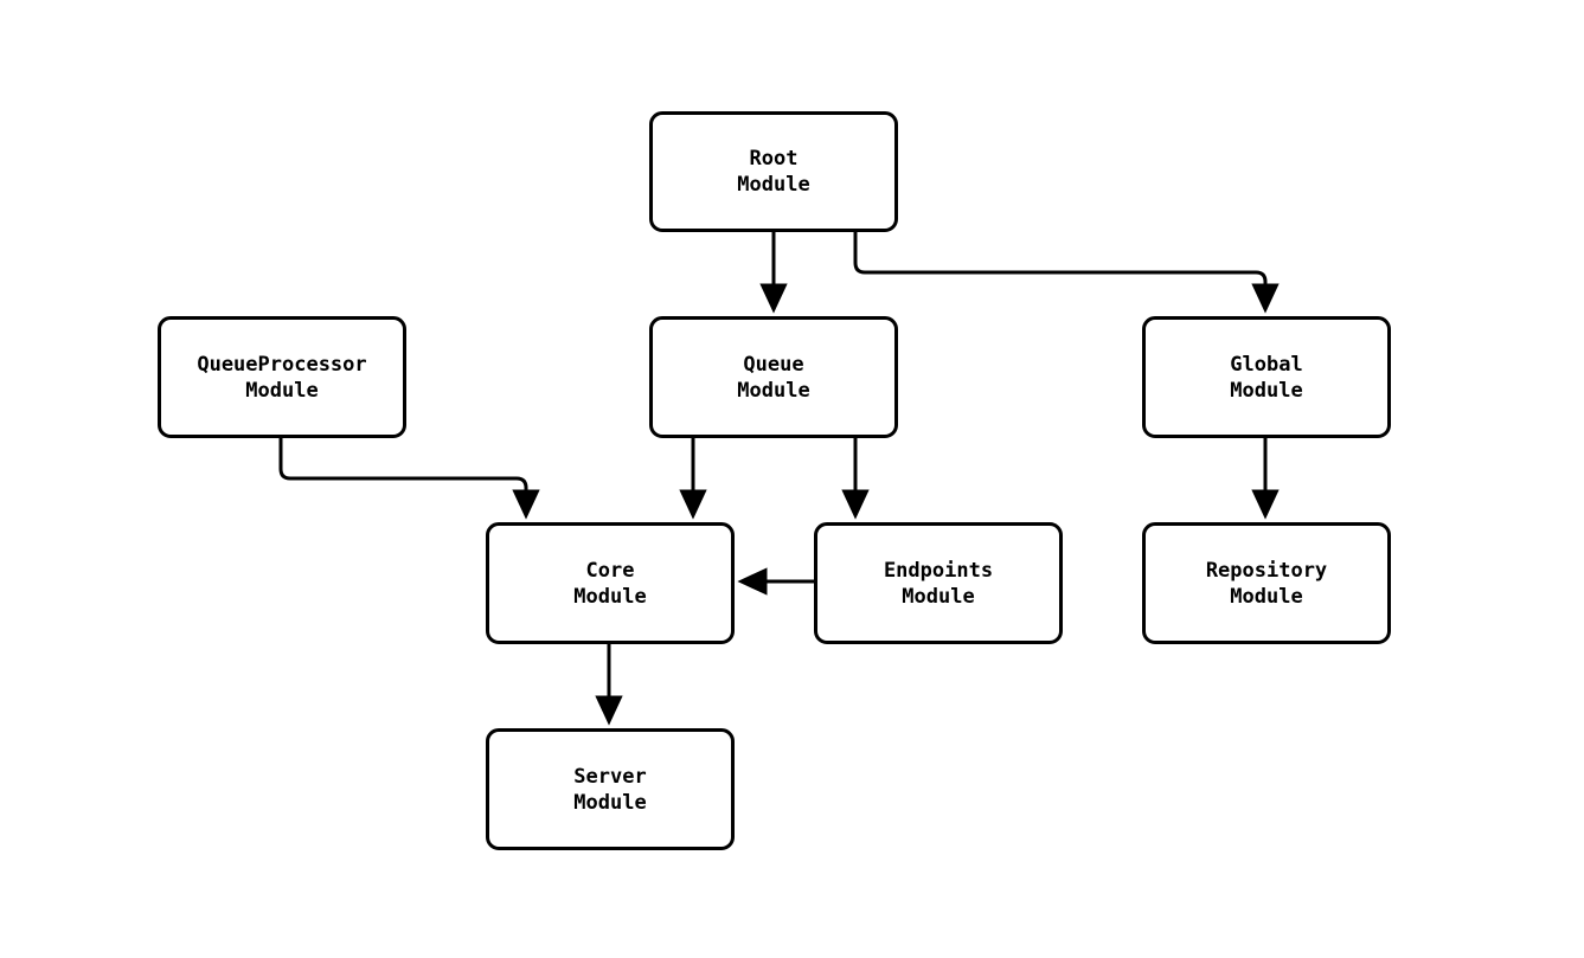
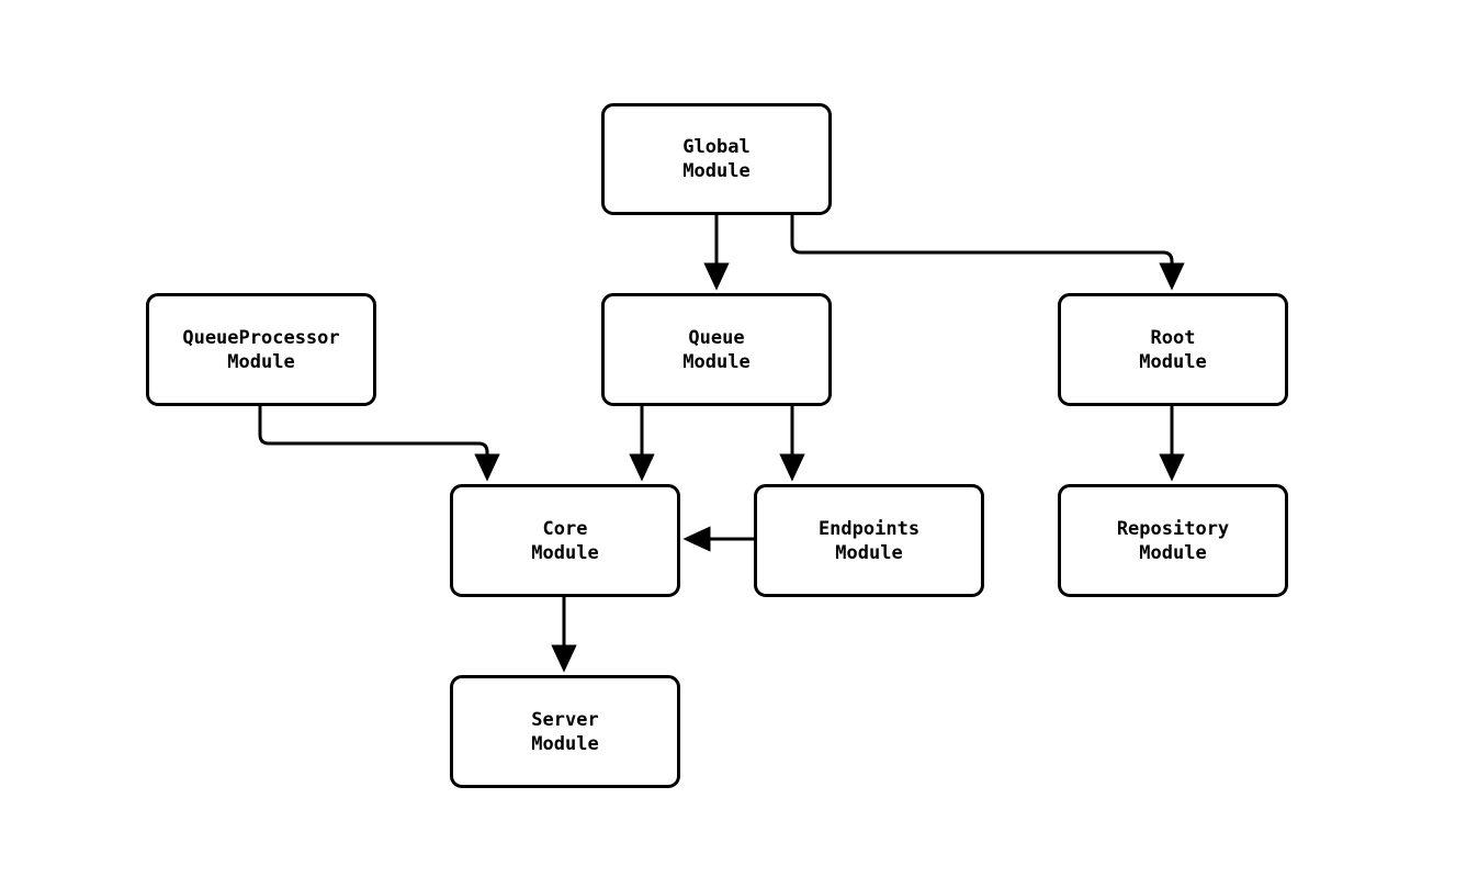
- Root
+ Global
  Module
  QueueProcessor
  Module
  Queue
  Module
- Global
+ Root
  Module
  Core
  Module
  Endpoints
  Module
  Repository
  Module
  Server
  Module
